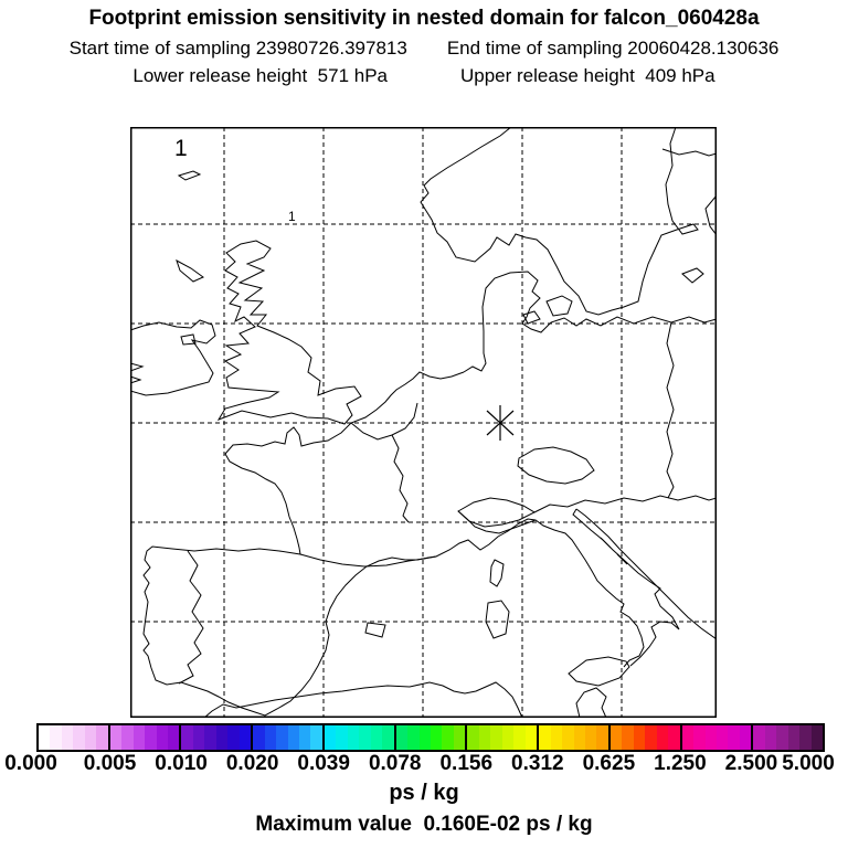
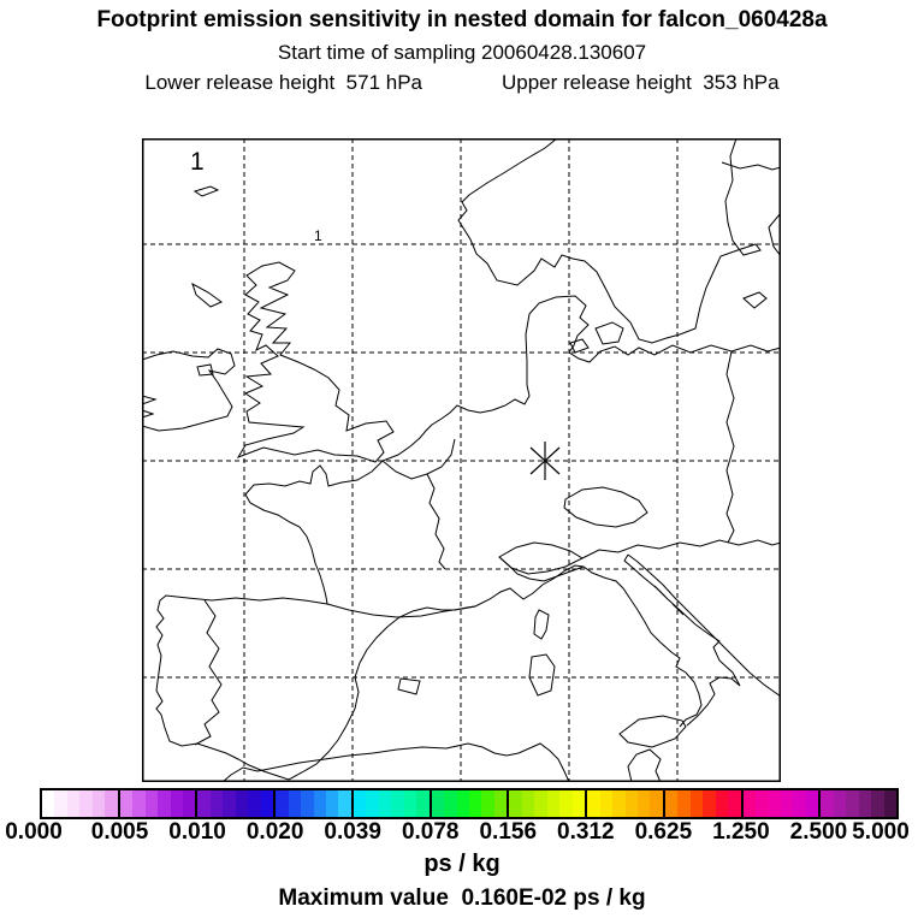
  Footprint emission sensitivity in nested domain for falcon_060428a
- Start time of sampling 23980726.397813
+ Start time of sampling 20060428.130607
- End time of sampling 20060428.130636
  Lower release height 571 hPa
- Upper release height 409 hPa
+ Upper release height 353 hPa
  1
  1
  0.000
  0.005
  0.010
  0.020
  0.039
  0.078
  0.156
  0.312
  0.625
  1.250
  2.500
  5.000
  ps / kg
  Maximum value 0.160E-02 ps / kg
